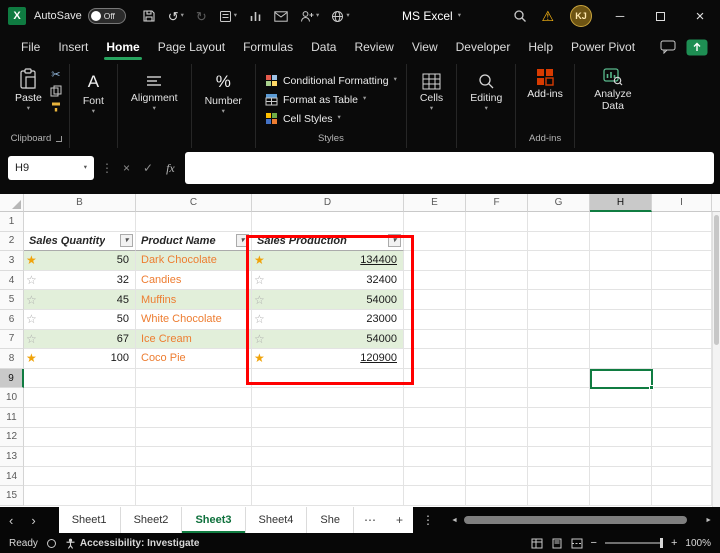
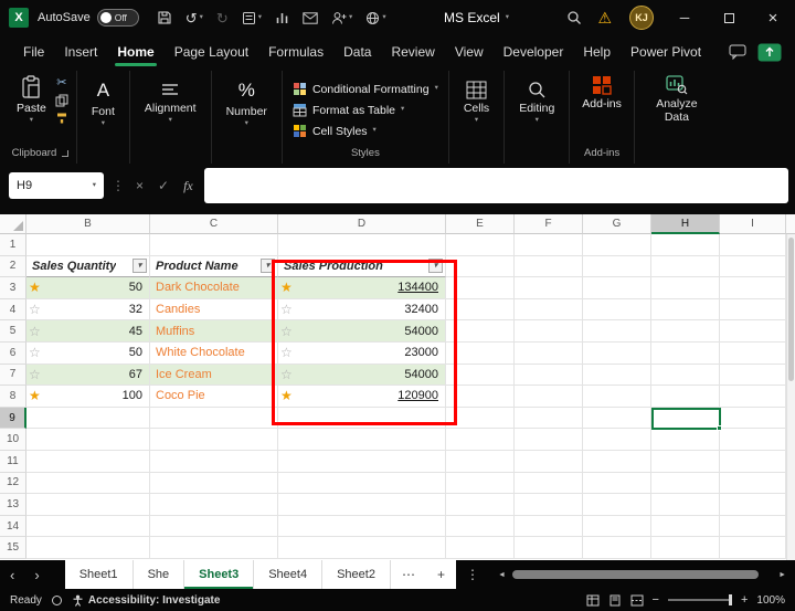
  AutoSave
  Off
  MS Excel
  KJ
  File
  Insert
  Home
  Page Layout
  Formulas
  Data
  Review
  View
  Developer
  Help
  Power Pivot
  Paste
  Clipboard
  Font
  Alignment
  Number
  Conditional Formatting
  Format as Table
  Cell Styles
  Styles
  Cells
  Editing
  Add-ins
  Add-ins
  Analyze Data
  H9
  fx
  B
  C
  D
  E
  F
  G
  H
  I
  1
  2
  Sales Quantity
  Product Name
  Sales Production
  3
  50
  Dark Chocolate
  134400
  4
  32
  Candies
  32400
  5
  45
  Muffins
  54000
  6
  50
  White Chocolate
  23000
  7
  67
  Ice Cream
  54000
  8
  100
  Coco Pie
  120900
  9
  10
  11
  12
  13
  14
  15
  Sheet1
- Sheet2
+ She
  Sheet3
  Sheet4
- She
+ Sheet2
  Ready
  Accessibility: Investigate
  100%
